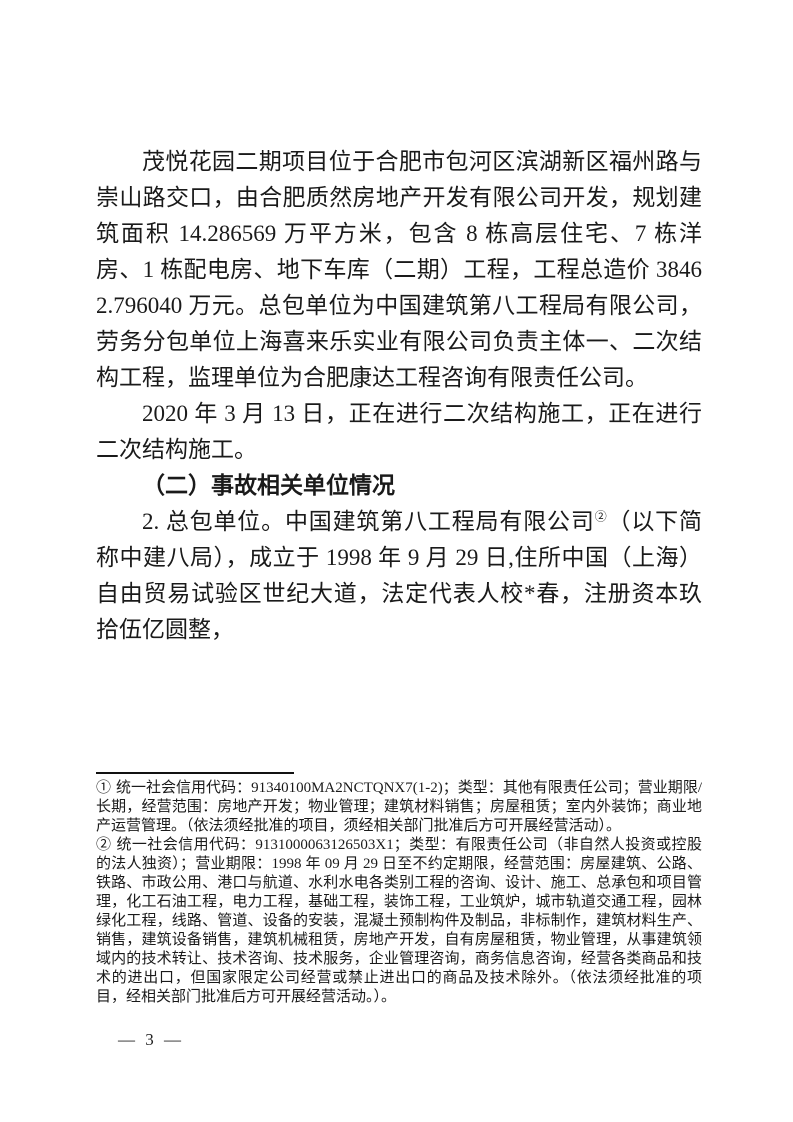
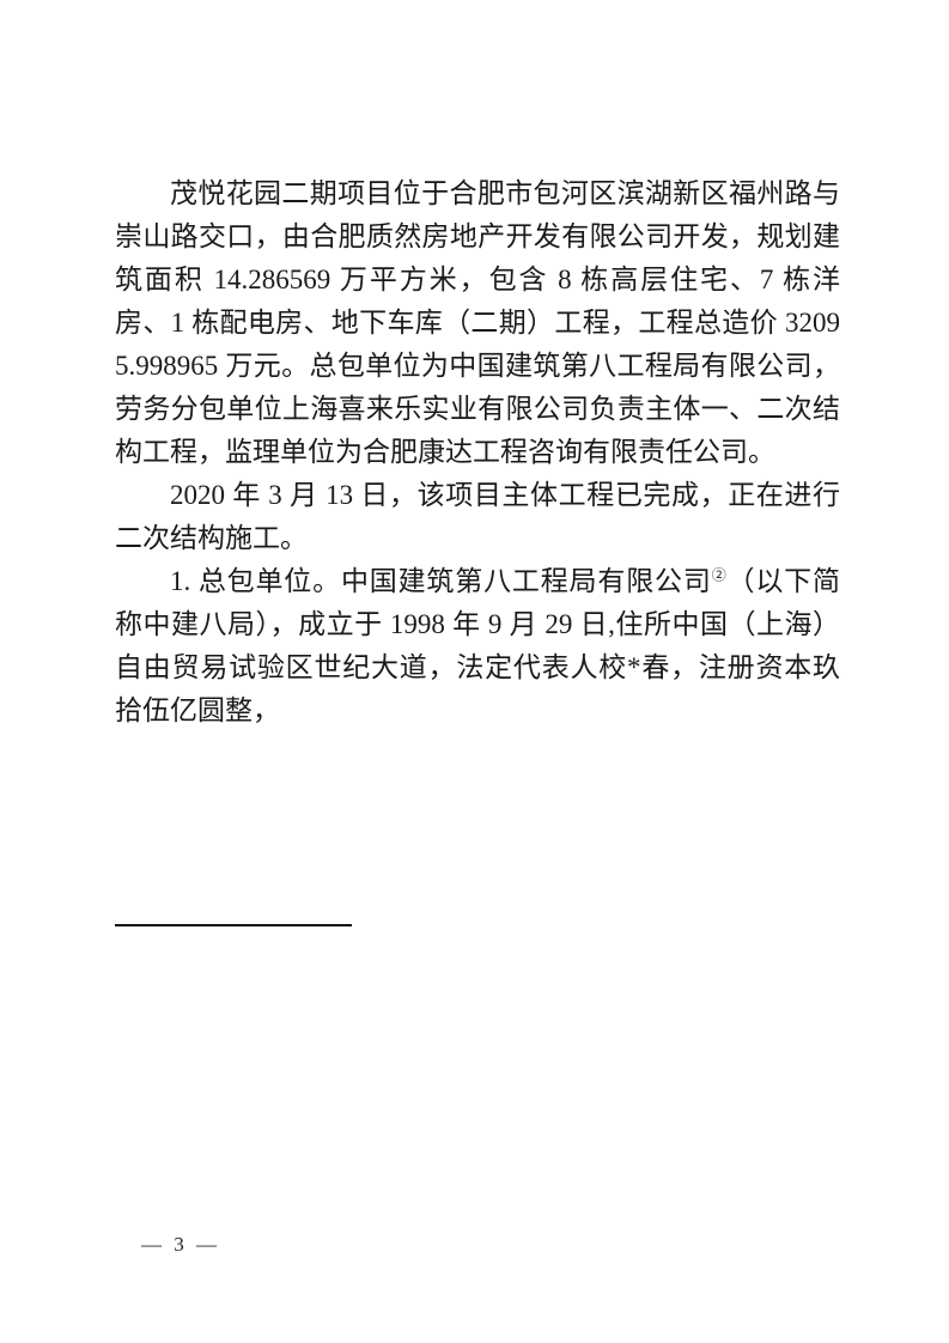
- 茂悦花园二期项目位于合肥市包河区滨湖新区福州路与崇山路交口，由合肥质然房地产开发有限公司开发，规划建筑面积 14.286569 万平方米，包含 8 栋高层住宅、7 栋洋房、1 栋配电房、地下车库（二期）工程，工程总造价 38462.796040 万元。总包单位为中国建筑第八工程局有限公司，劳务分包单位上海喜来乐实业有限公司负责主体一、二次结构工程，监理单位为合肥康达工程咨询有限责任公司。
+ 茂悦花园二期项目位于合肥市包河区滨湖新区福州路与崇山路交口，由合肥质然房地产开发有限公司开发，规划建筑面积 14.286569 万平方米，包含 8 栋高层住宅、7 栋洋房、1 栋配电房、地下车库（二期）工程，工程总造价 32095.998965 万元。总包单位为中国建筑第八工程局有限公司，劳务分包单位上海喜来乐实业有限公司负责主体一、二次结构工程，监理单位为合肥康达工程咨询有限责任公司。
- 2020 年 3 月 13 日，正在进行二次结构施工，正在进行二次结构施工。
+ 2020 年 3 月 13 日，该项目主体工程已完成，正在进行二次结构施工。
- （二）事故相关单位情况
- 2. 总包单位。中国建筑第八工程局有限公司②（以下简称中建八局），成立于 1998 年 9 月 29 日,住所中国（上海）自由贸易试验区世纪大道，法定代表人校*春，注册资本玖拾伍亿圆整，
+ 1. 总包单位。中国建筑第八工程局有限公司②（以下简称中建八局），成立于 1998 年 9 月 29 日,住所中国（上海）自由贸易试验区世纪大道，法定代表人校*春，注册资本玖拾伍亿圆整，
- ① 统一社会信用代码：91340100MA2NCTQNX7(1-2)；类型：其他有限责任公司；营业期限/长期，经营范围：房地产开发；物业管理；建筑材料销售；房屋租赁；室内外装饰；商业地产运营管理。（依法须经批准的项目，须经相关部门批准后方可开展经营活动）。
- ② 统一社会信用代码：9131000063126503X1；类型：有限责任公司（非自然人投资或控股的法人独资）；营业期限：1998 年 09 月 29 日至不约定期限，经营范围：房屋建筑、公路、铁路、市政公用、港口与航道、水利水电各类别工程的咨询、设计、施工、总承包和项目管理，化工石油工程，电力工程，基础工程，装饰工程，工业筑炉，城市轨道交通工程，园林绿化工程，线路、管道、设备的安装，混凝土预制构件及制品，非标制作，建筑材料生产、销售，建筑设备销售，建筑机械租赁，房地产开发，自有房屋租赁，物业管理，从事建筑领域内的技术转让、技术咨询、技术服务，企业管理咨询，商务信息咨询，经营各类商品和技术的进出口，但国家限定公司经营或禁止进出口的商品及技术除外。（依法须经批准的项目，经相关部门批准后方可开展经营活动。）。
  — 3 —
